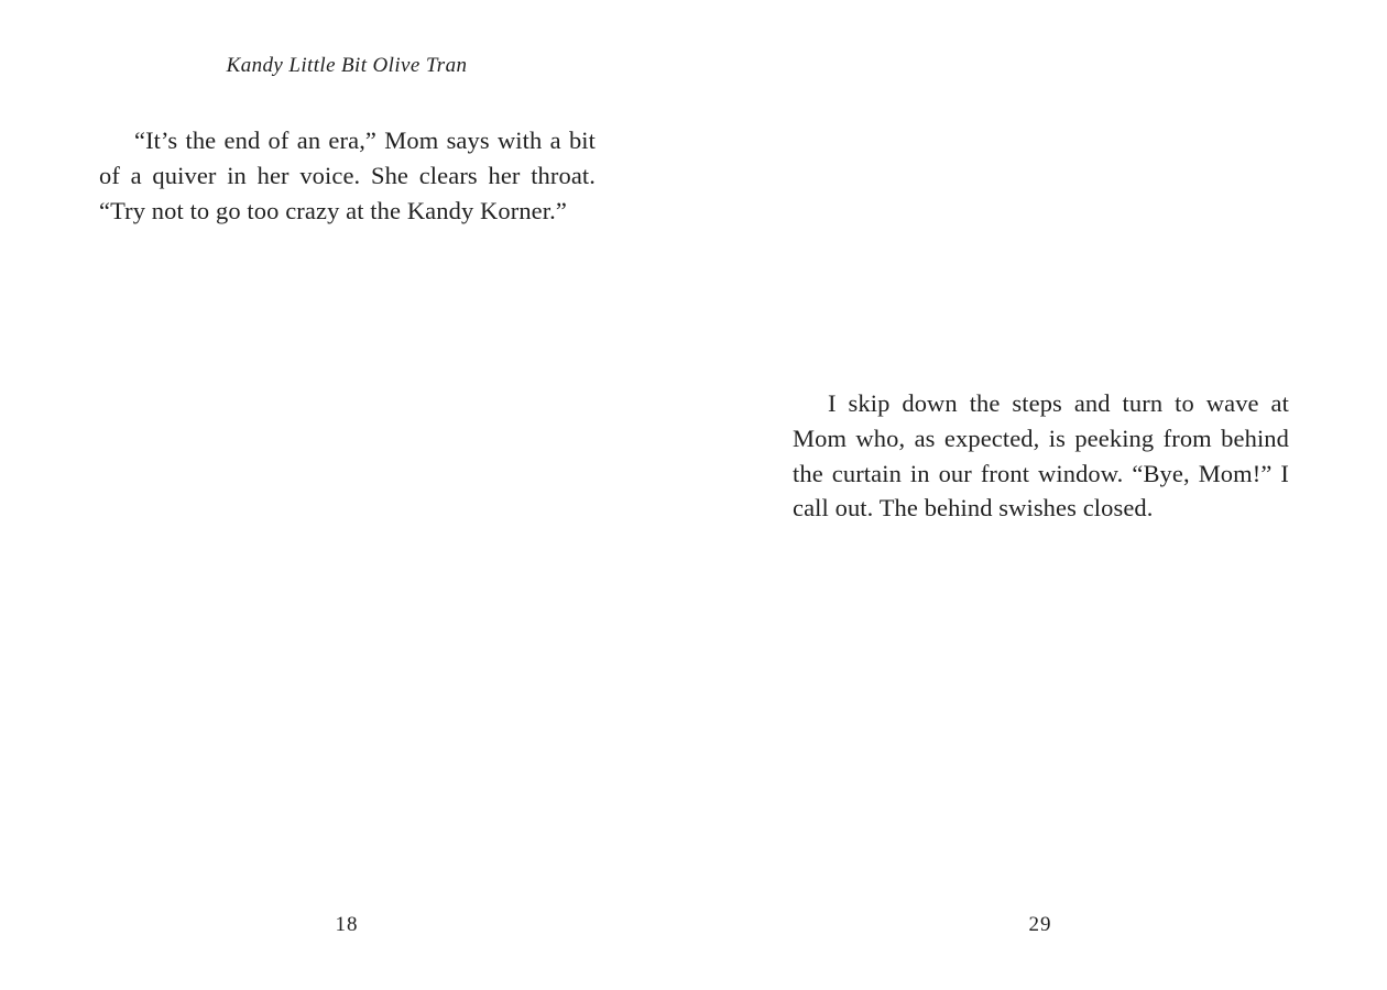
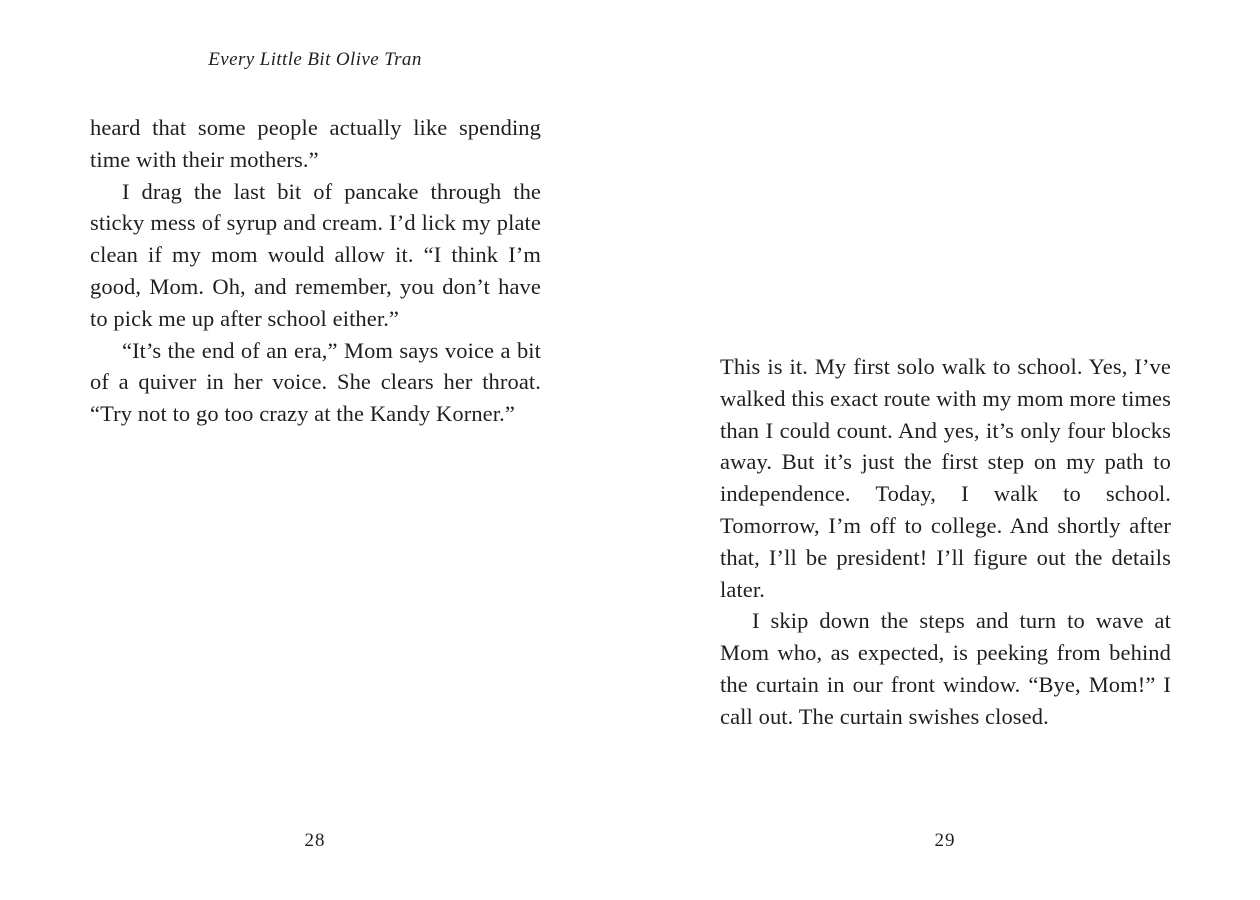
- Kandy Little Bit Olive Tran
+ Every Little Bit Olive Tran
+ heard that some people actually like spending time with their mothers.”
+ I drag the last bit of pancake through the sticky mess of syrup and cream. I’d lick my plate clean if my mom would allow it. “I think I’m good, Mom. Oh, and remember, you don’t have to pick me up after school either.”
- “It’s the end of an era,” Mom says with a bit of a quiver in her voice. She clears her throat. “Try not to go too crazy at the Kandy Korner.”
+ “It’s the end of an era,” Mom says voice a bit of a quiver in her voice. She clears her throat. “Try not to go too crazy at the Kandy Korner.”
- 18
+ 28
+ This is it. My first solo walk to school. Yes, I’ve walked this exact route with my mom more times than I could count. And yes, it’s only four blocks away. But it’s just the first step on my path to independence. Today, I walk to school. Tomorrow, I’m off to college. And shortly after that, I’ll be president! I’ll figure out the details later.
- I skip down the steps and turn to wave at Mom who, as expected, is peeking from behind the curtain in our front window. “Bye, Mom!” I call out. The behind swishes closed.
+ I skip down the steps and turn to wave at Mom who, as expected, is peeking from behind the curtain in our front window. “Bye, Mom!” I call out. The curtain swishes closed.
  29
